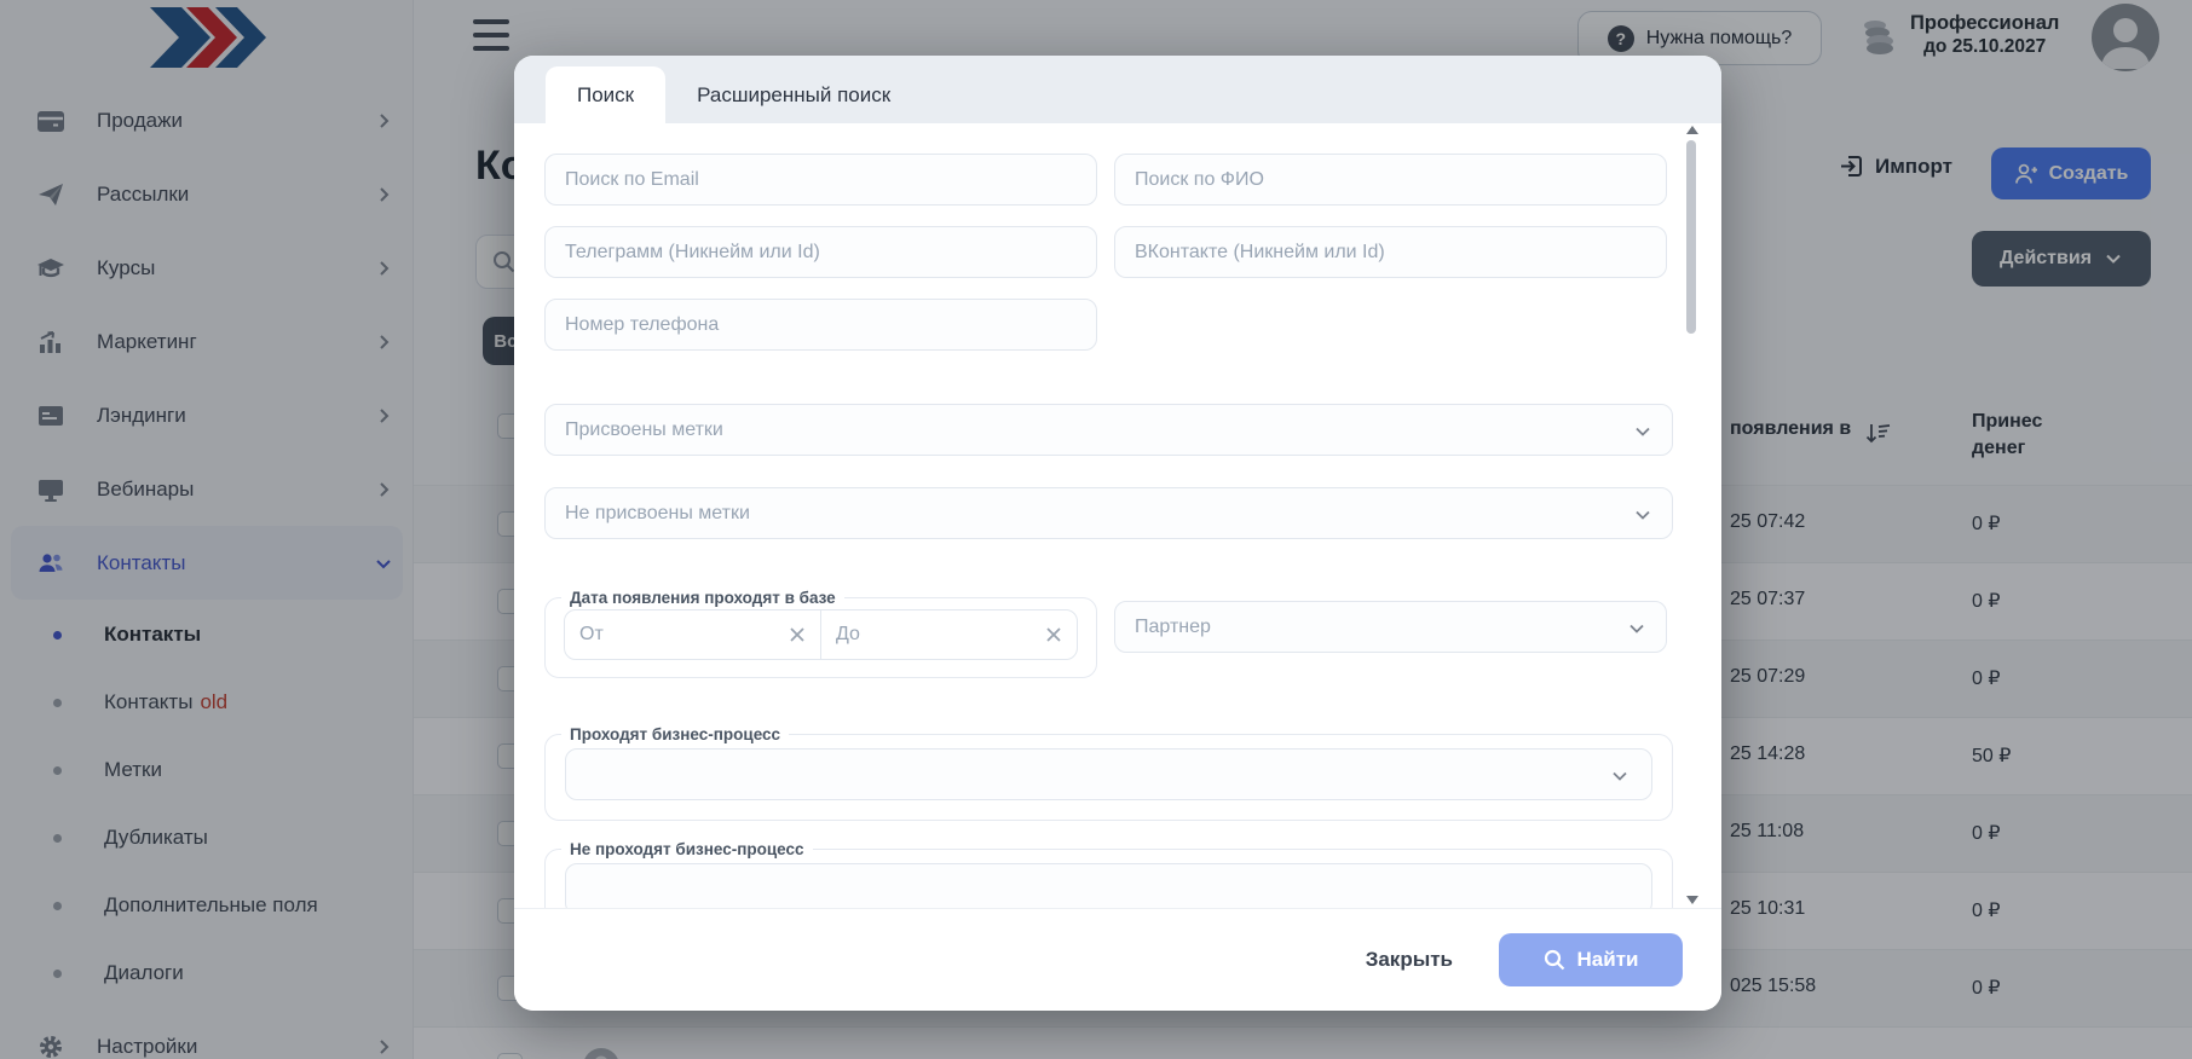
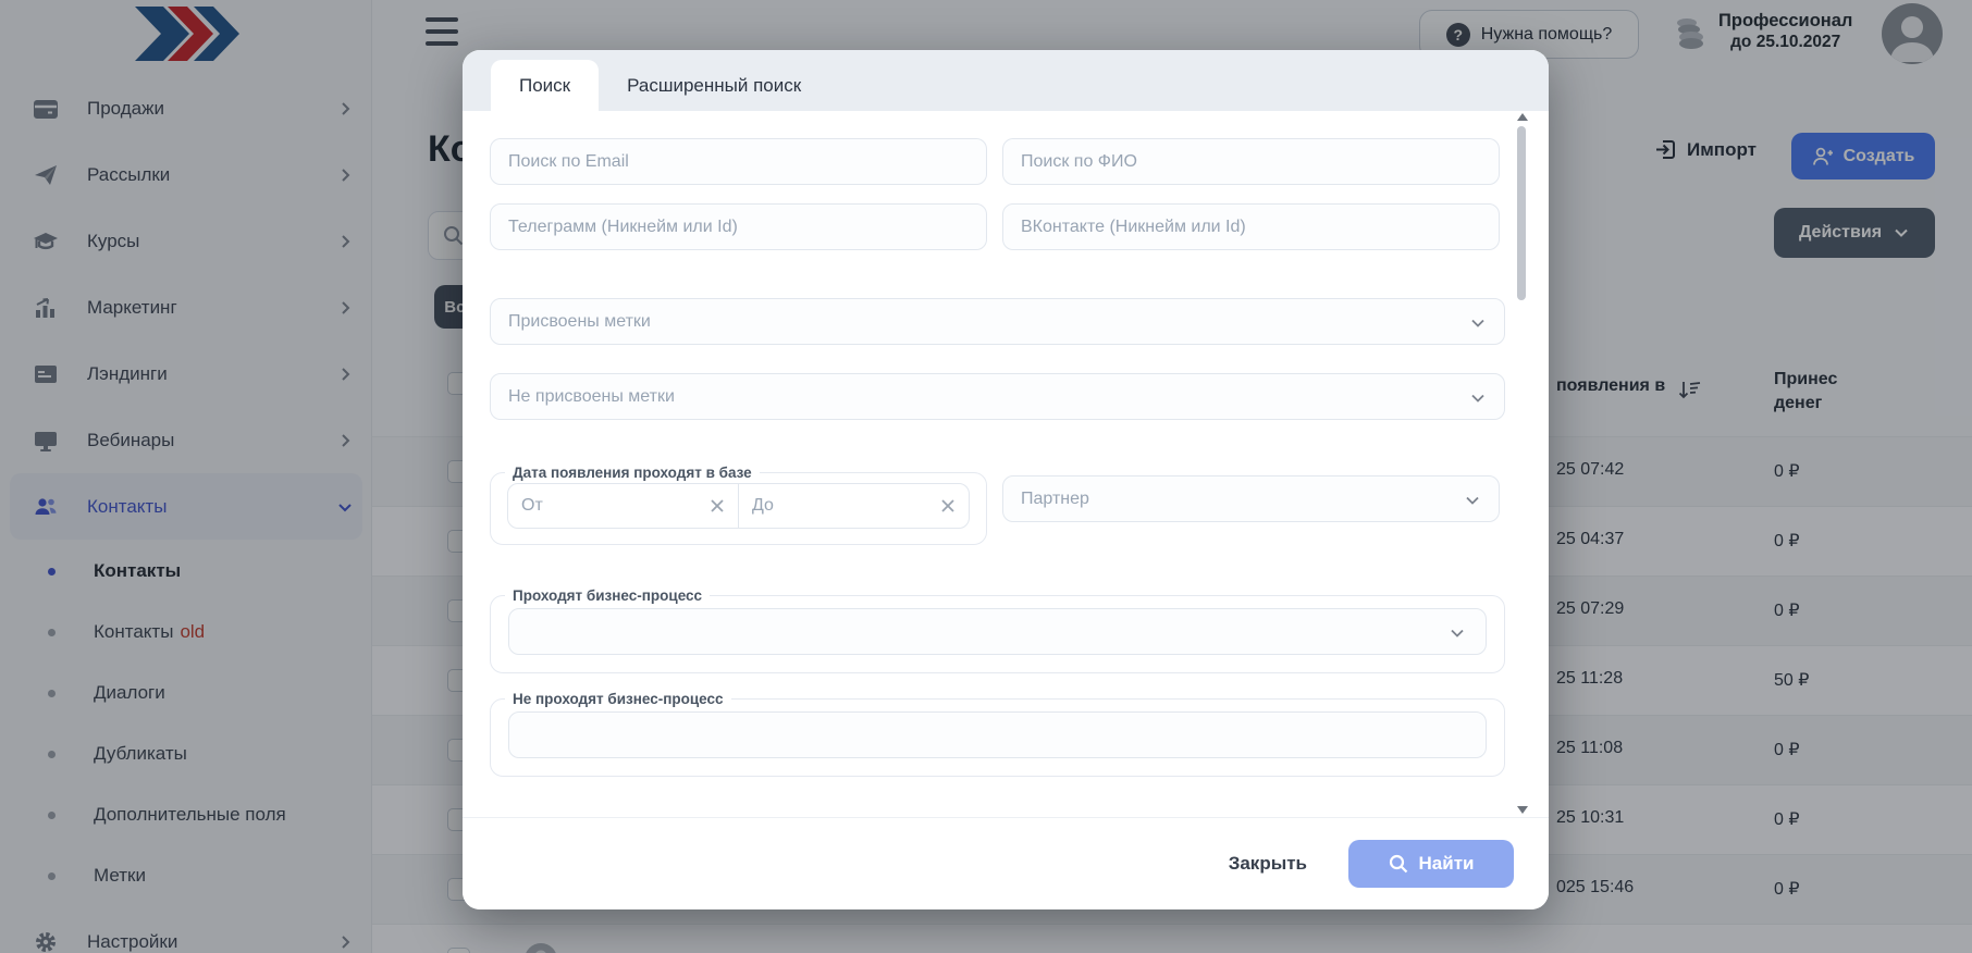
  Продажи
  Рассылки
  Курсы
  Маркетинг
  Лэндинги
  Вебинары
  Контакты
  Контакты
  Контакты
  old
- Метки
+ Диалоги
  Дубликаты
  Дополнительные поля
- Диалоги
+ Метки
  Настройки
  ?
  Нужна помощь?
  Профессионал
  до 25.10.2027
  Импорт
  Создать
  Действия
  появления в
  Принес денег
  25 07:42
  0 ₽
- 25 07:37
+ 25 04:37
  0 ₽
  25 07:29
  0 ₽
- 25 14:28
+ 25 11:28
  50 ₽
  25 11:08
  0 ₽
  25 10:31
  0 ₽
- 025 15:58
+ 025 15:46
  0 ₽
  Поиск
  Расширенный поиск
  Поиск по Email
  Поиск по ФИО
  Телеграмм (Никнейм или Id)
  ВКонтакте (Никнейм или Id)
- Номер телефона
  Присвоены метки
  Не присвоены метки
  Дата появления проходят в базе
  От
  До
  Партнер
  Проходят бизнес-процесс
  Не проходят бизнес-процесс
  Закрыть
  Найти
